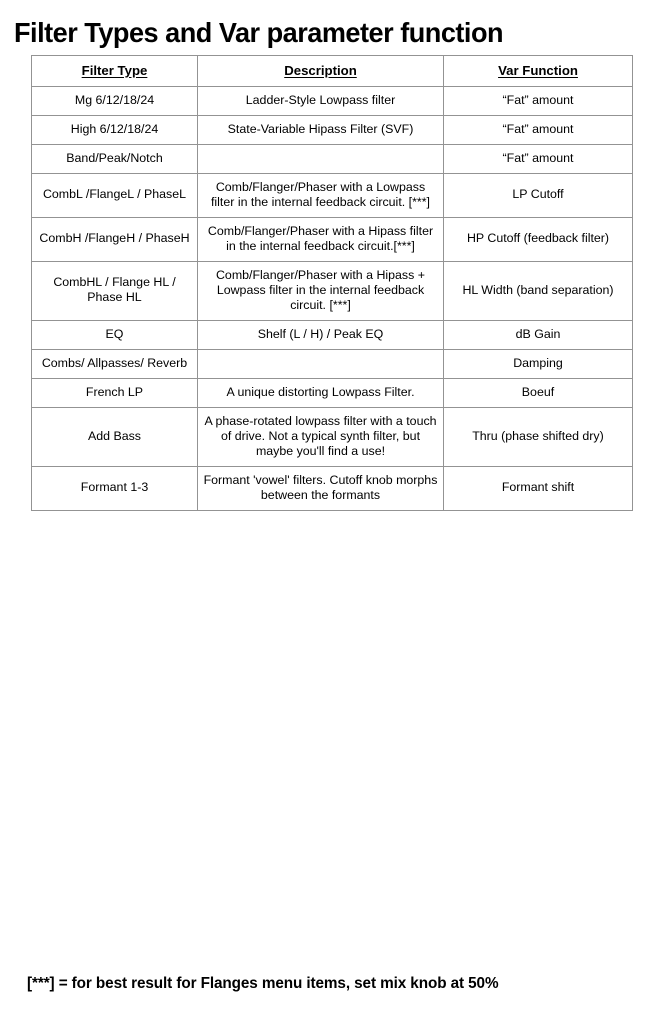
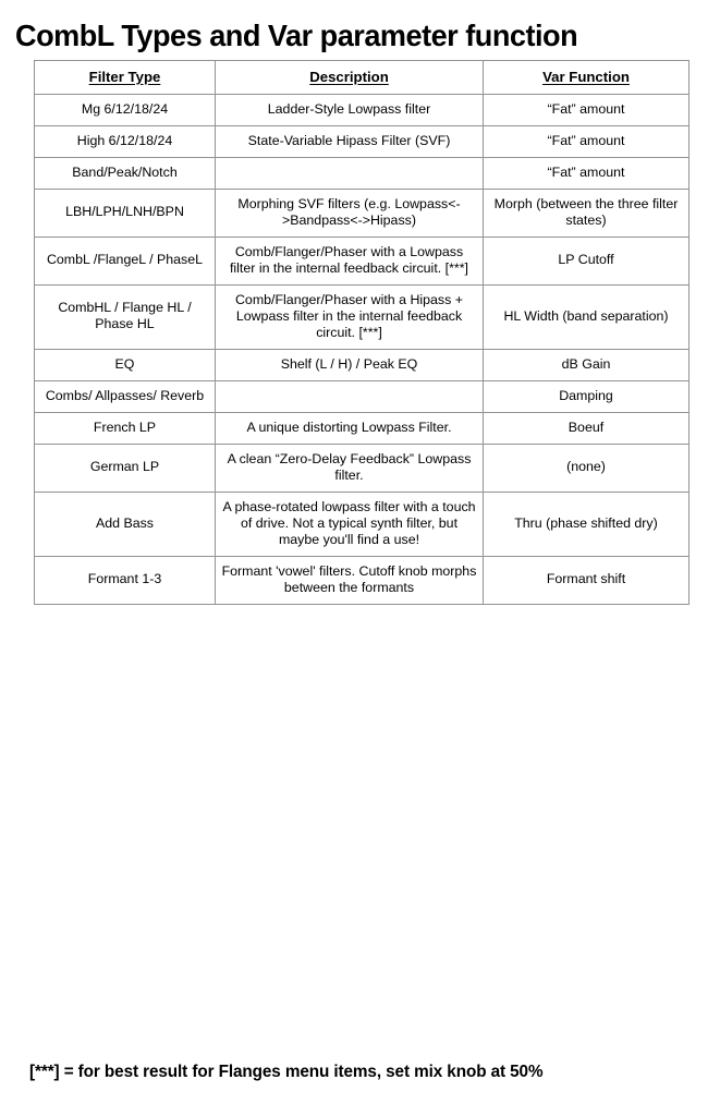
- Filter Types and Var parameter function
+ CombL Types and Var parameter function
  Filter Type	Description	Var Function
  Mg 6/12/18/24	Ladder-Style Lowpass filter	“Fat” amount
  High 6/12/18/24	State-Variable Hipass Filter (SVF)	“Fat” amount
  Band/Peak/Notch		“Fat” amount
+ LBH/LPH/LNH/BPN	Morphing SVF filters (e.g. Lowpass<->Bandpass<->Hipass)	Morph (between the three filter states)
  CombL /FlangeL / PhaseL	Comb/Flanger/Phaser with a Lowpass filter in the internal feedback circuit. [***]	LP Cutoff
- CombH /FlangeH / PhaseH	Comb/Flanger/Phaser with a Hipass filter in the internal feedback circuit.[***]	HP Cutoff (feedback filter)
  CombHL / Flange HL / Phase HL	Comb/Flanger/Phaser with a Hipass + Lowpass filter in the internal feedback circuit. [***]	HL Width (band separation)
  EQ	Shelf (L / H) / Peak EQ	dB Gain
  Combs/ Allpasses/ Reverb		Damping
  French LP	A unique distorting Lowpass Filter.	Boeuf
+ German LP	A clean “Zero-Delay Feedback” Lowpass filter.	(none)
  Add Bass	A phase-rotated lowpass filter with a touch of drive. Not a typical synth filter, but maybe you'll find a use!	Thru (phase shifted dry)
  Formant 1-3	Formant 'vowel' filters. Cutoff knob morphs between the formants	Formant shift
  [***] = for best result for Flanges menu items, set mix knob at 50%
